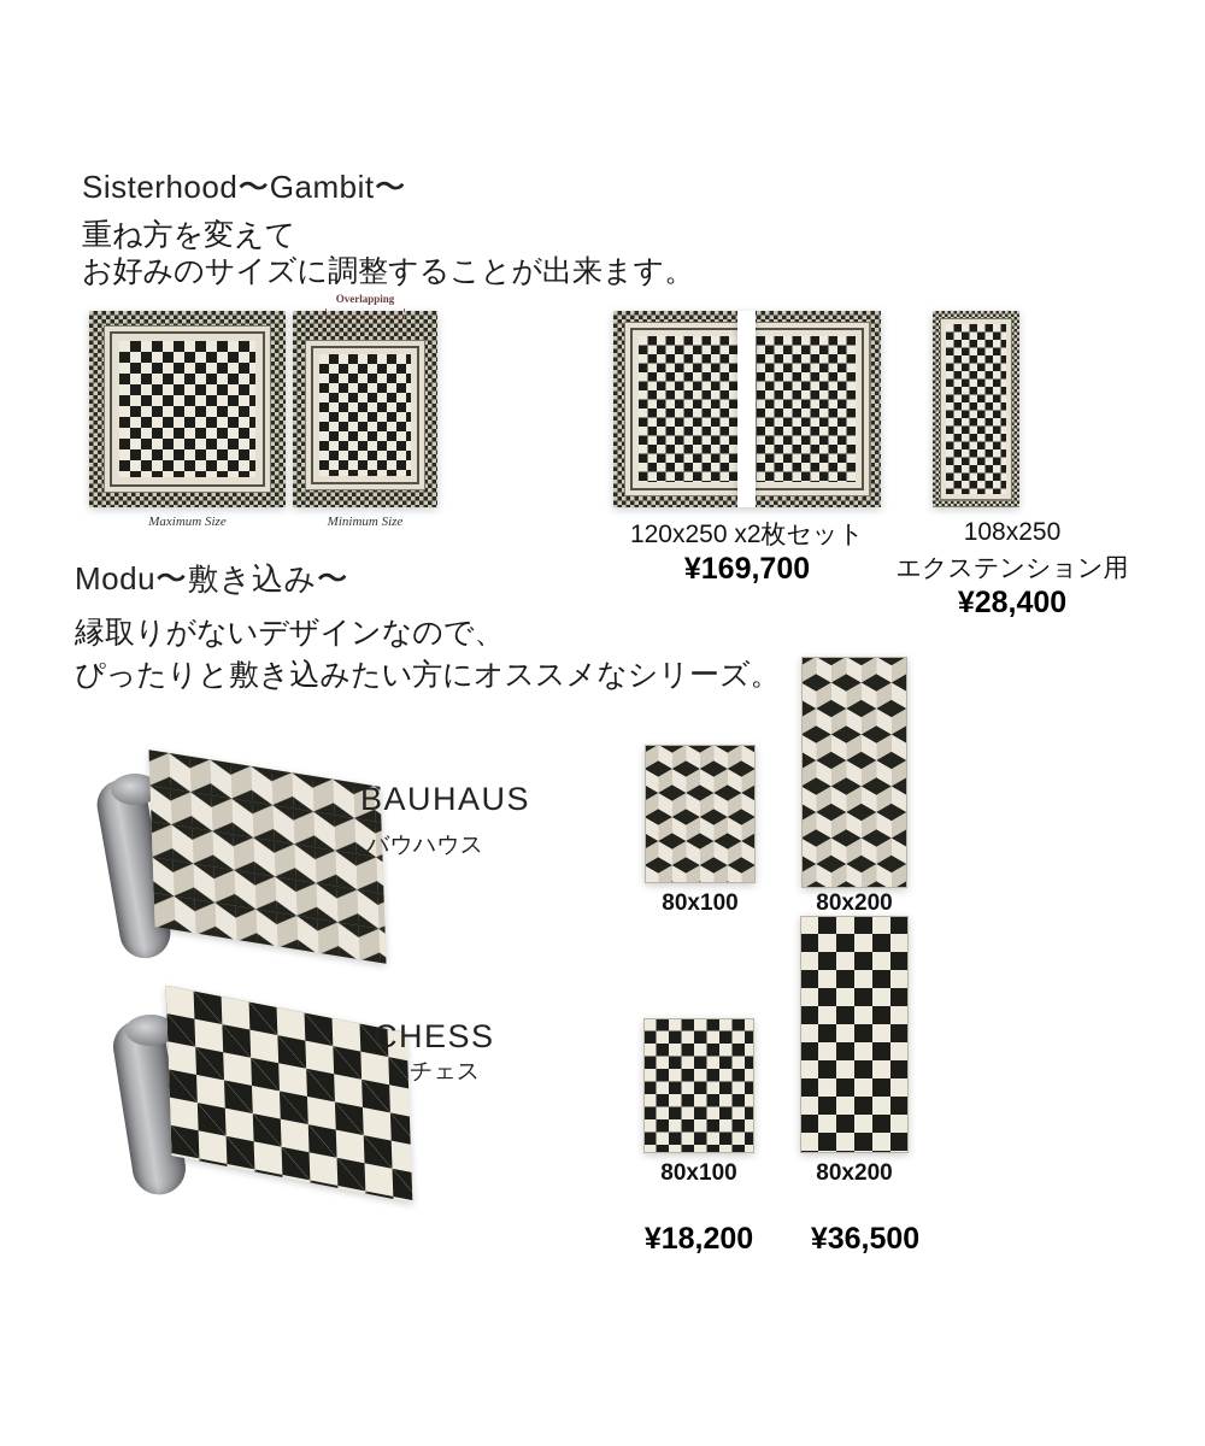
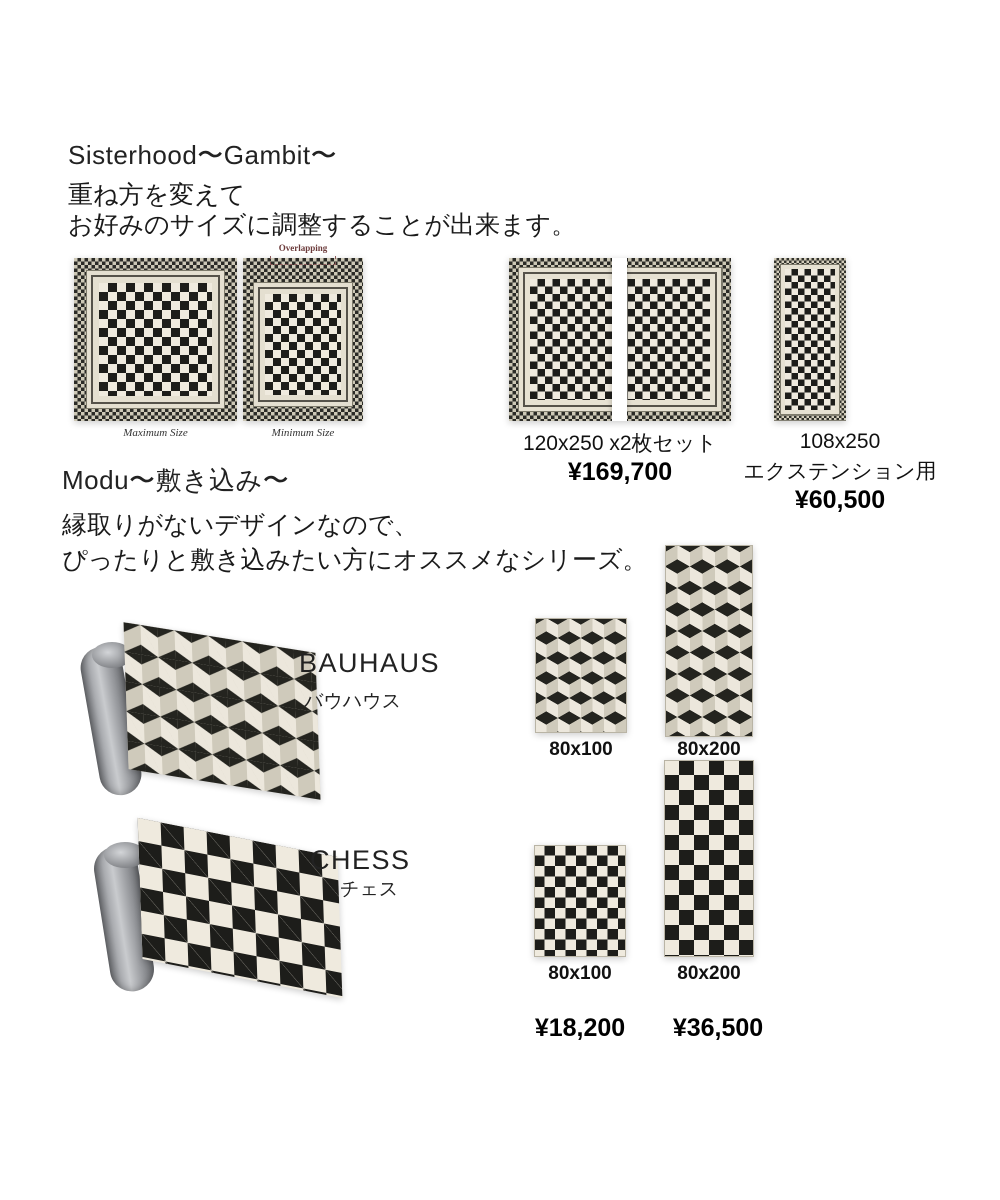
  Sisterhood〜Gambit〜
  重ね方を変えて
  お好みのサイズに調整することが出来ます。
  Maximum Size
  Overlapping
  Minimum Size
  120x250 x2枚セット
  ¥169,700
  108x250
  エクステンション用
- ¥28,400
+ ¥60,500
  Modu〜敷き込み〜
  縁取りがないデザインなので、
  ぴったりと敷き込みたい方にオススメなシリーズ。
  BAUHAUS
  バウハウス
  80x100
  80x200
  CHESS
  チェス
  80x100
  80x200
  ¥18,200
  ¥36,500
